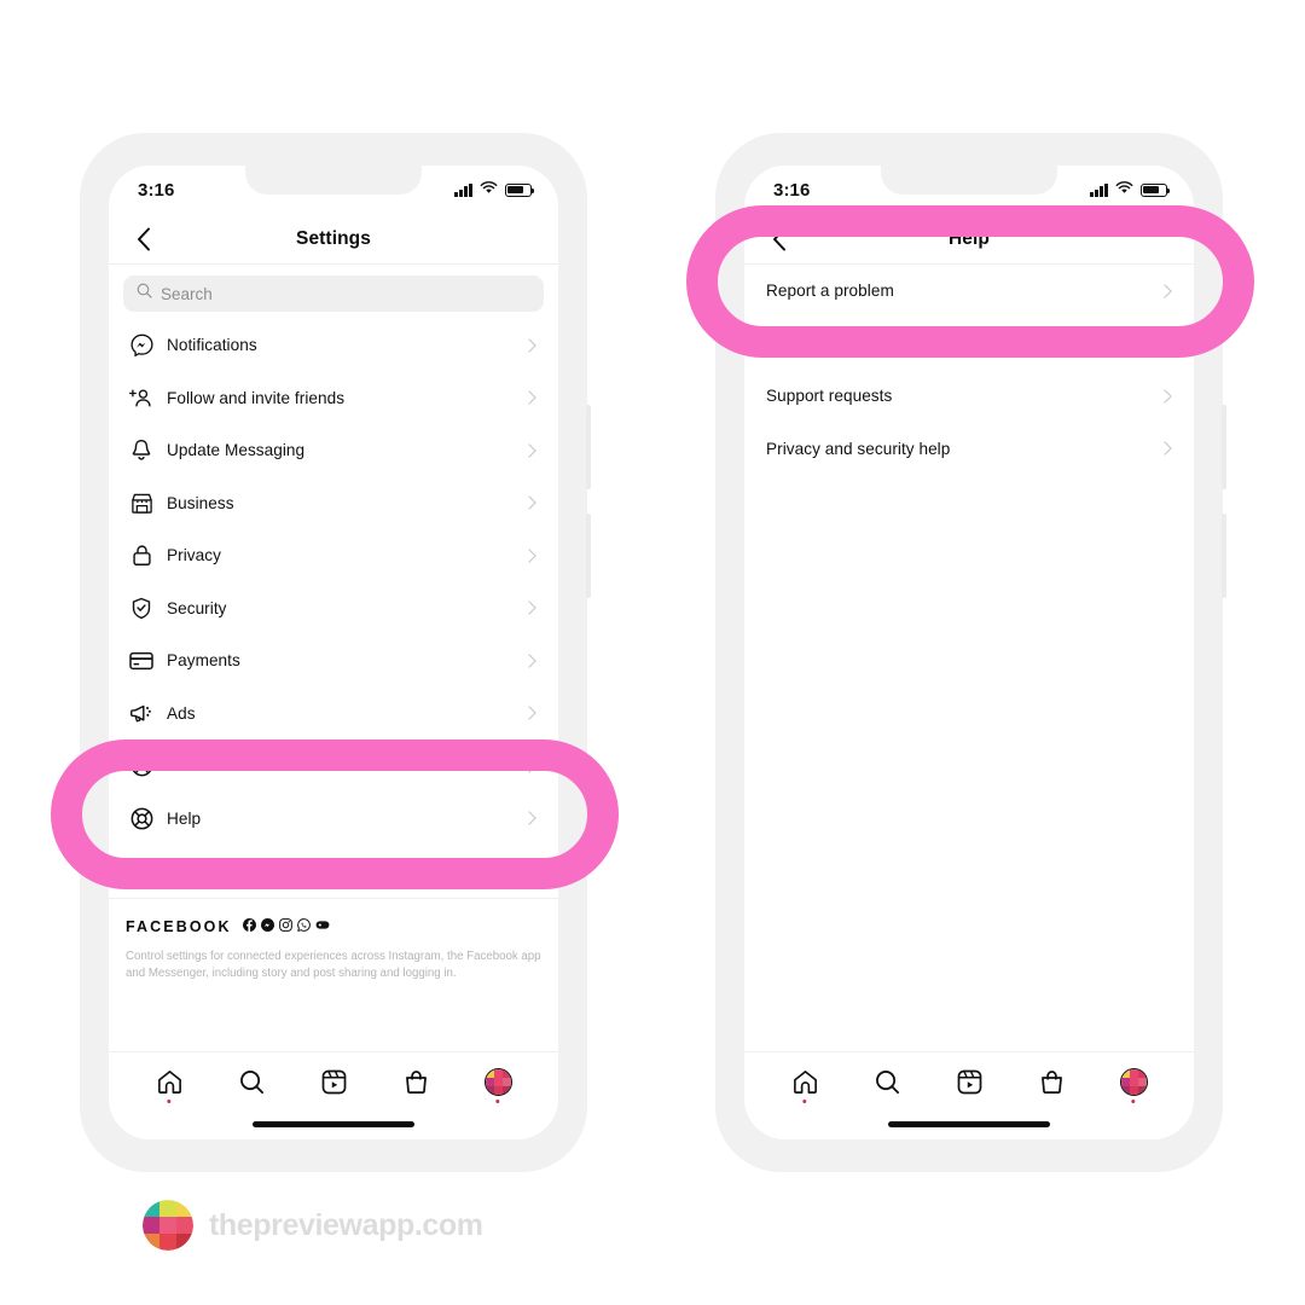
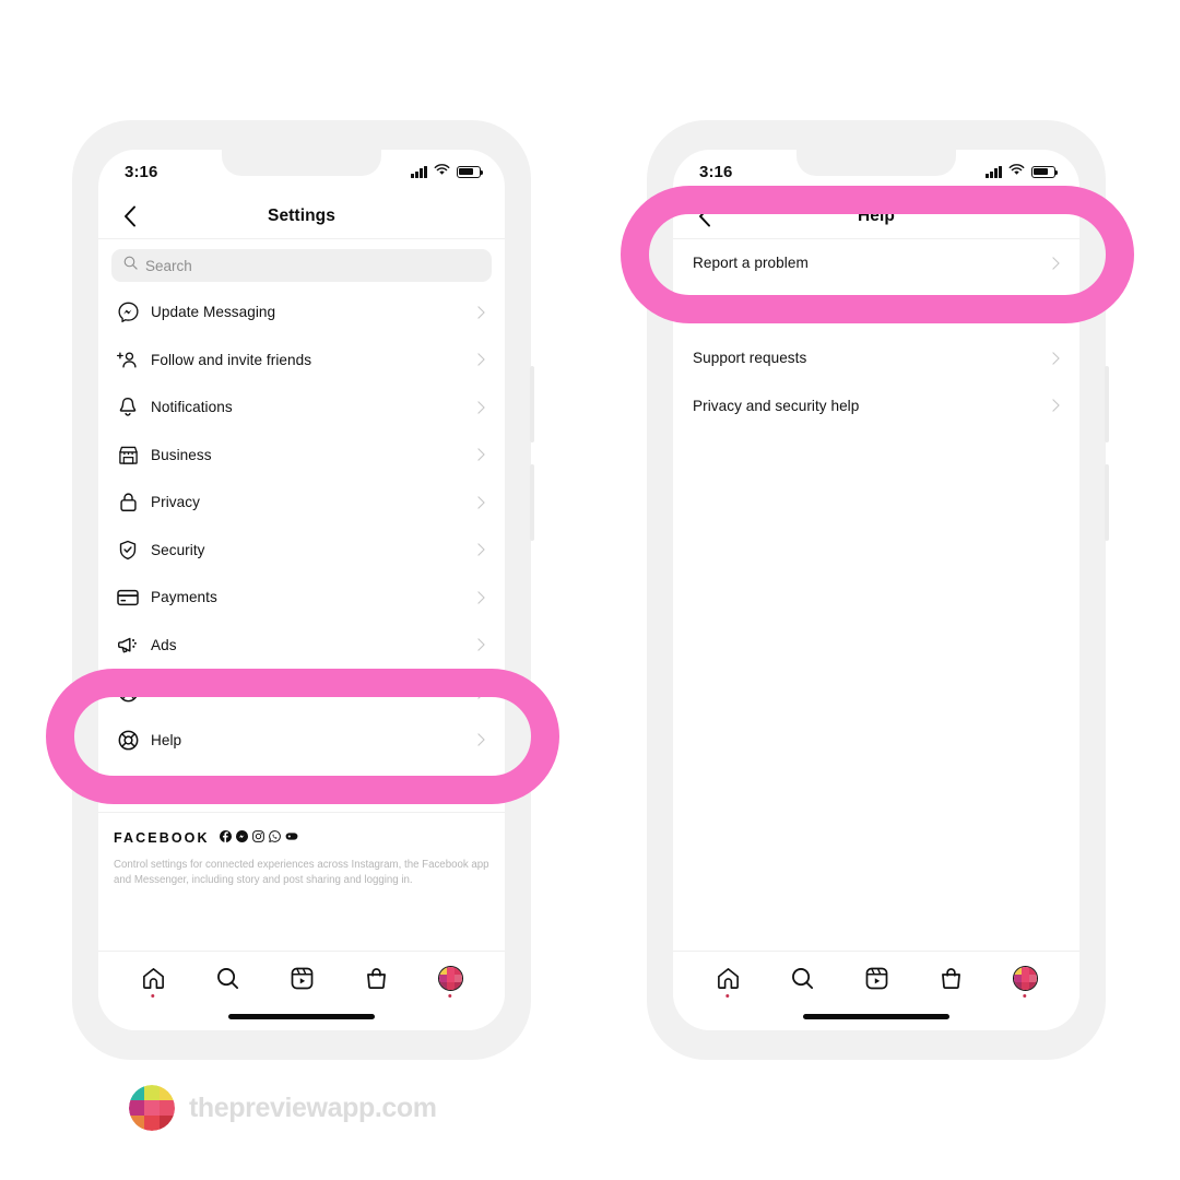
  3:16
  Settings
  Search
- Notifications
+ Update Messaging
  Follow and invite friends
- Update Messaging
+ Notifications
  Business
  Privacy
  Security
  Payments
  Ads
  Account
  Help
  FACEBOOK
  Control settings for connected experiences across Instagram, the Facebook app and Messenger, including story and post sharing and logging in.
  3:16
  Help
  Report a problem
  Support requests
  Privacy and security help
  thepreviewapp.com
